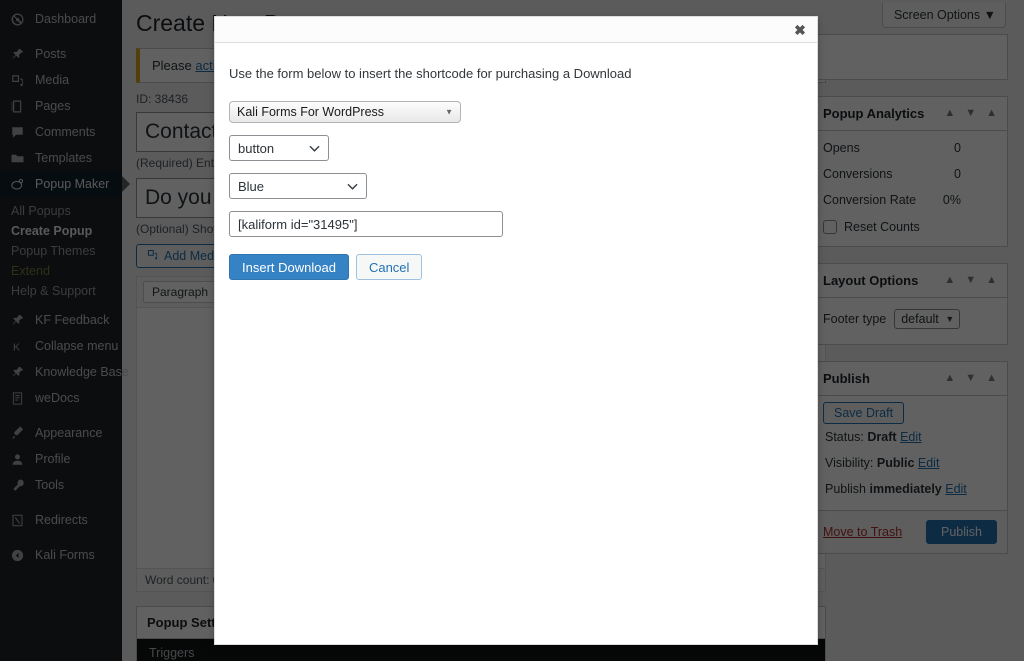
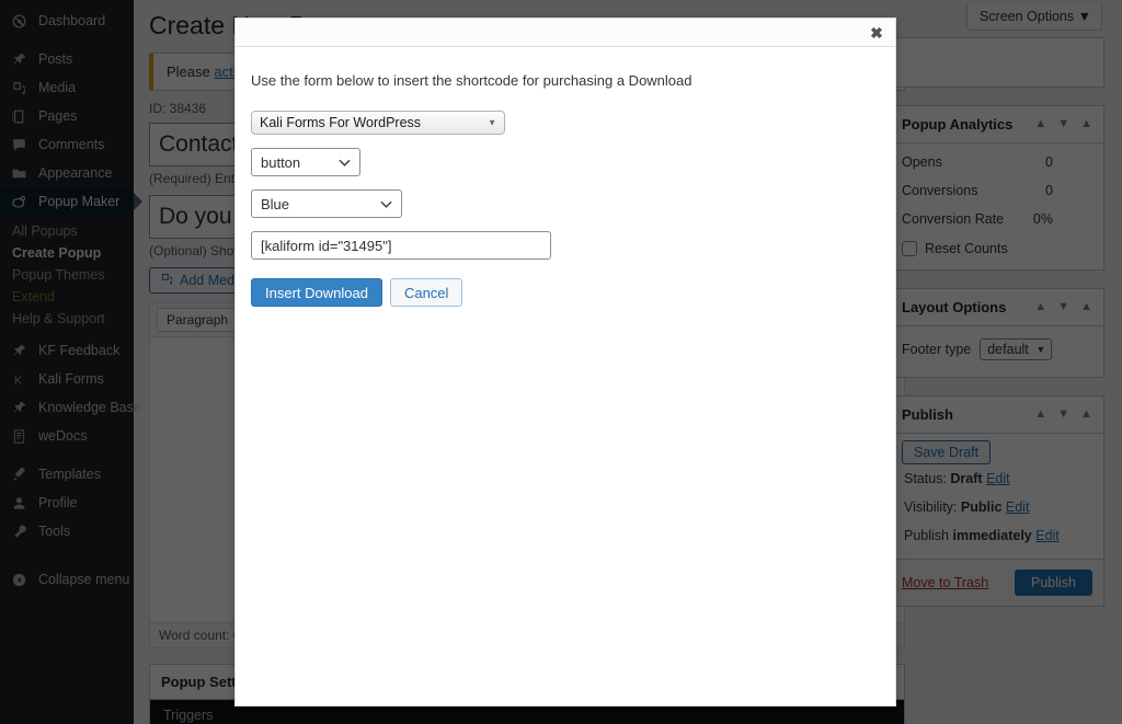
  Dashboard
  Posts
  Media
  Pages
  Comments
- Templates
+ Appearance
  Popup Maker
  All Popups
  Create Popup
  Popup Themes
  Extend
  Help & Support
  KF Feedback
  K
- Collapse menu
+ Kali Forms
  Knowledge Base
  weDocs
- Appearance
+ Templates
  Profile
  Tools
- Redirects
- Kali Forms
+ Collapse menu
  Screen Options ▼
  ID: 38436
  Add Med
  Paragraph
  Word count:
  Triggers
  Popup Analytics
  ▲
  ▼
  ▲
  Opens
  0
  Conversions
  0
  Conversion Rate
  0%
  Reset Counts
  Layout Options
  ▲
  ▼
  ▲
  Footer type
  default
  ▼
  Publish
  ▲
  ▼
  ▲
  Save Draft
  Status: Draft Edit
  Visibility: Public Edit
  Publish immediately Edit
  Move to Trash
  Publish
  ✖
  Use the form below to insert the shortcode for purchasing a Download
  Kali Forms For WordPress
  ▼
  button
  Blue
  [kaliform id="31495"]
  Insert Download
  Cancel
